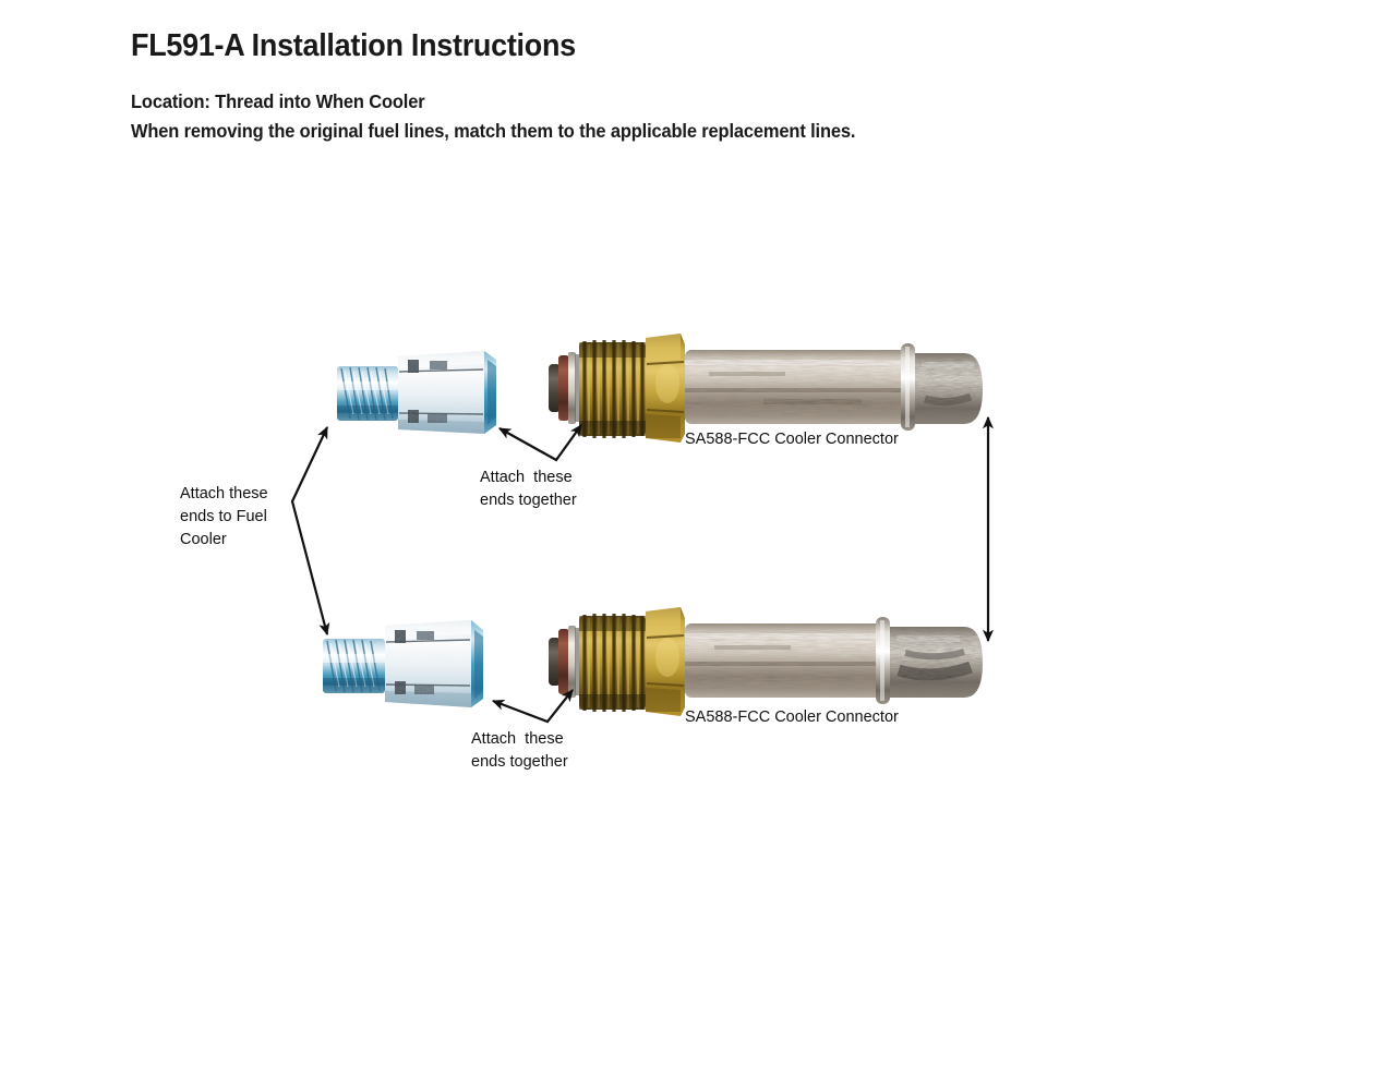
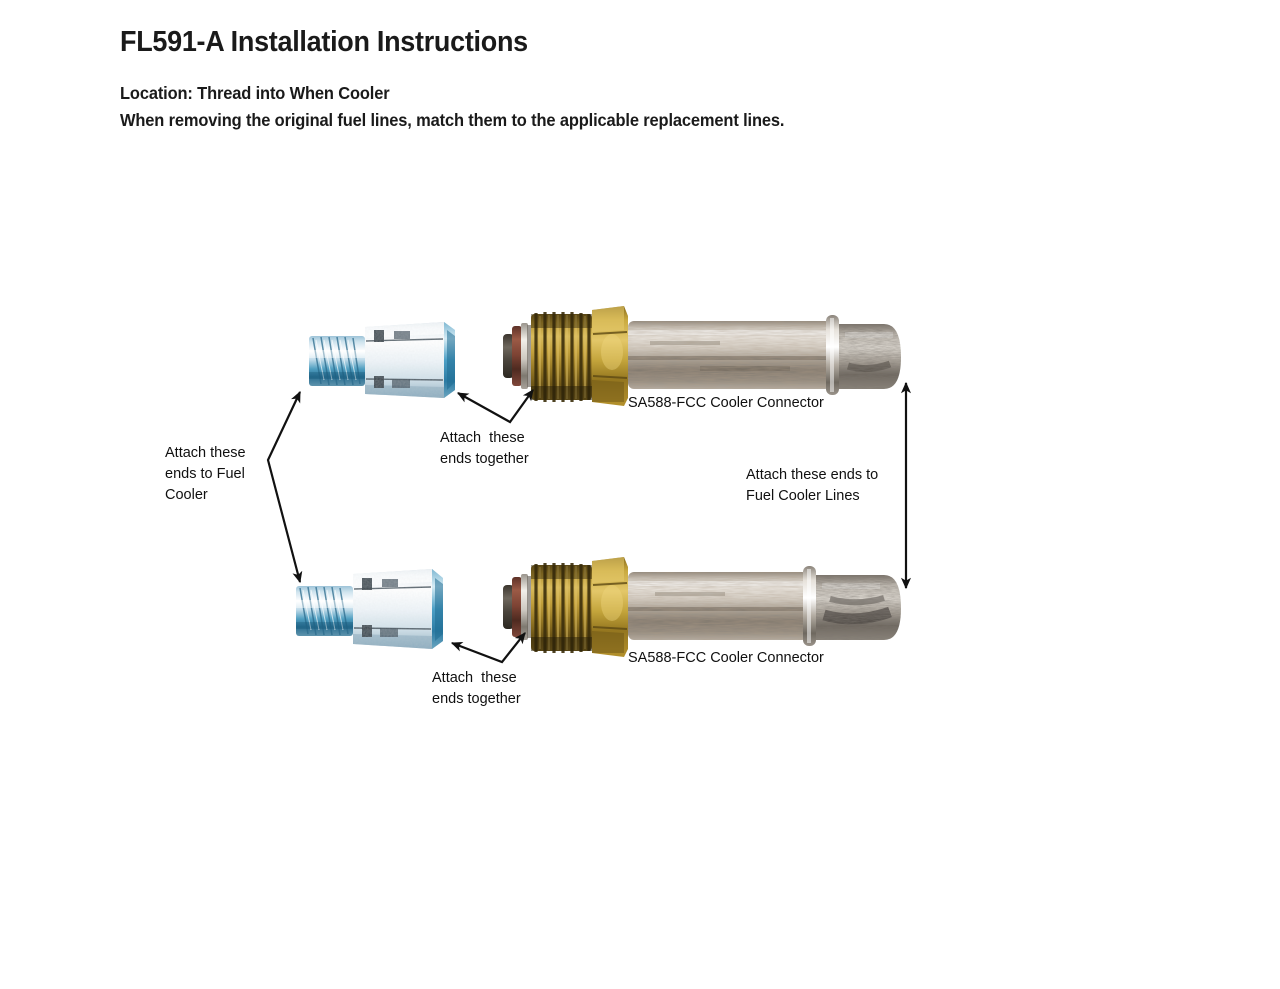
  FL591-A Installation Instructions
  Location: Thread into When Cooler
  When removing the original fuel lines, match them to the applicable replacement lines.
  Attach these
  ends to Fuel
  Cooler
  Attach these
  ends together
  Attach these
  ends together
+ Attach these ends to
+ Fuel Cooler Lines
  SA588-FCC Cooler Connector
  SA588-FCC Cooler Connector
